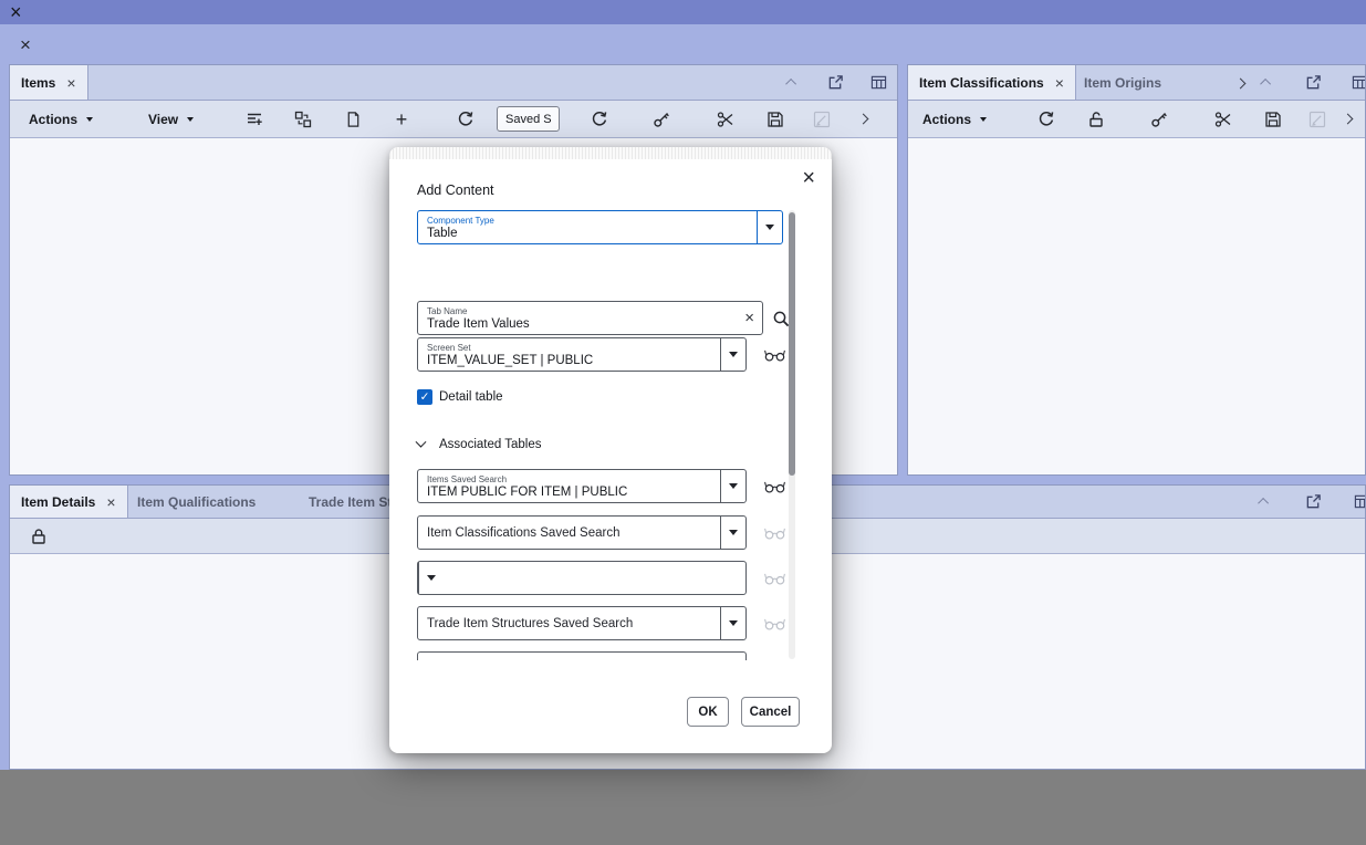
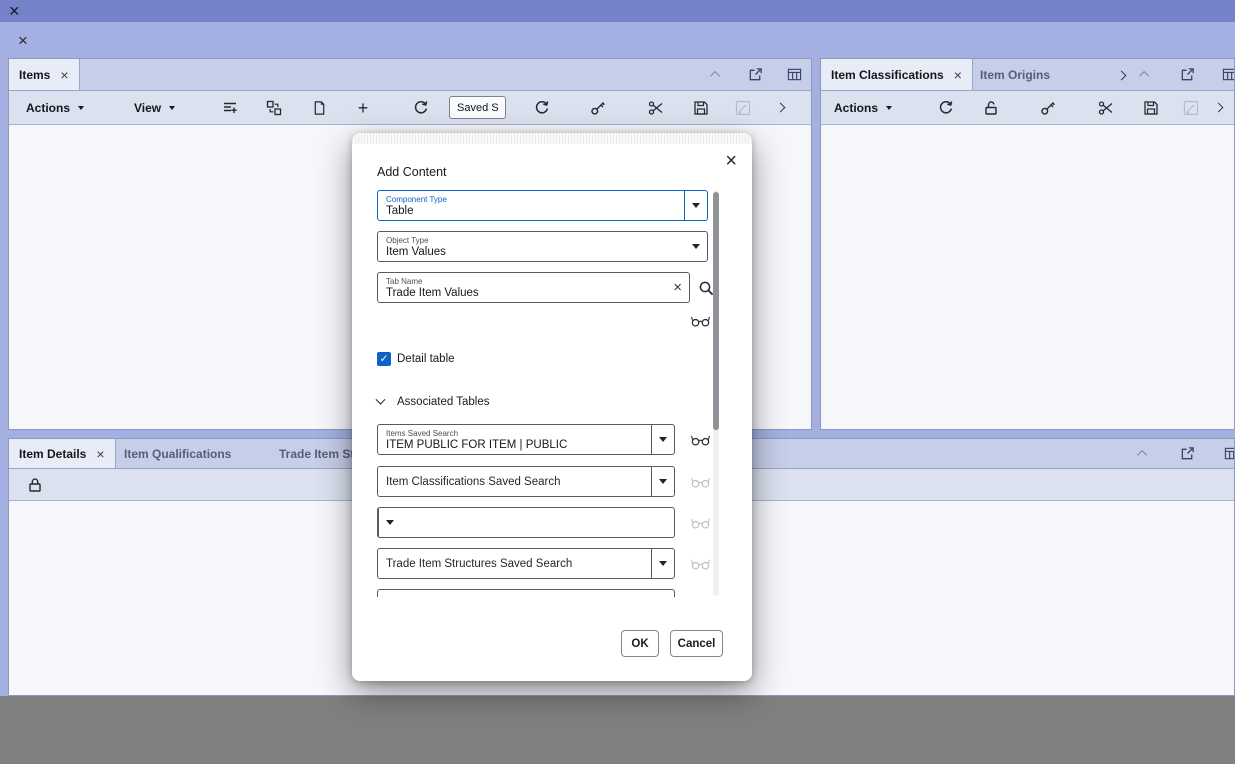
  ×
  ×
  Items
  ×
  Actions
  View
  +
  Saved S
  Item Classifications
  ×
  Item Origins
  Actions
  Item Details
  ×
  Item Qualifications
  Add Content
  ×
  Component Type
  Table
+ Object Type
+ Item Values
  Tab Name
  Trade Item Values
  ×
- Screen Set
- ITEM_VALUE_SET | PUBLIC
  ✓
  Detail table
  Associated Tables
  Items Saved Search
  ITEM PUBLIC FOR ITEM | PUBLIC
  Item Classifications Saved Search
  Trade Item Structures Saved Search
  OK
  Cancel
